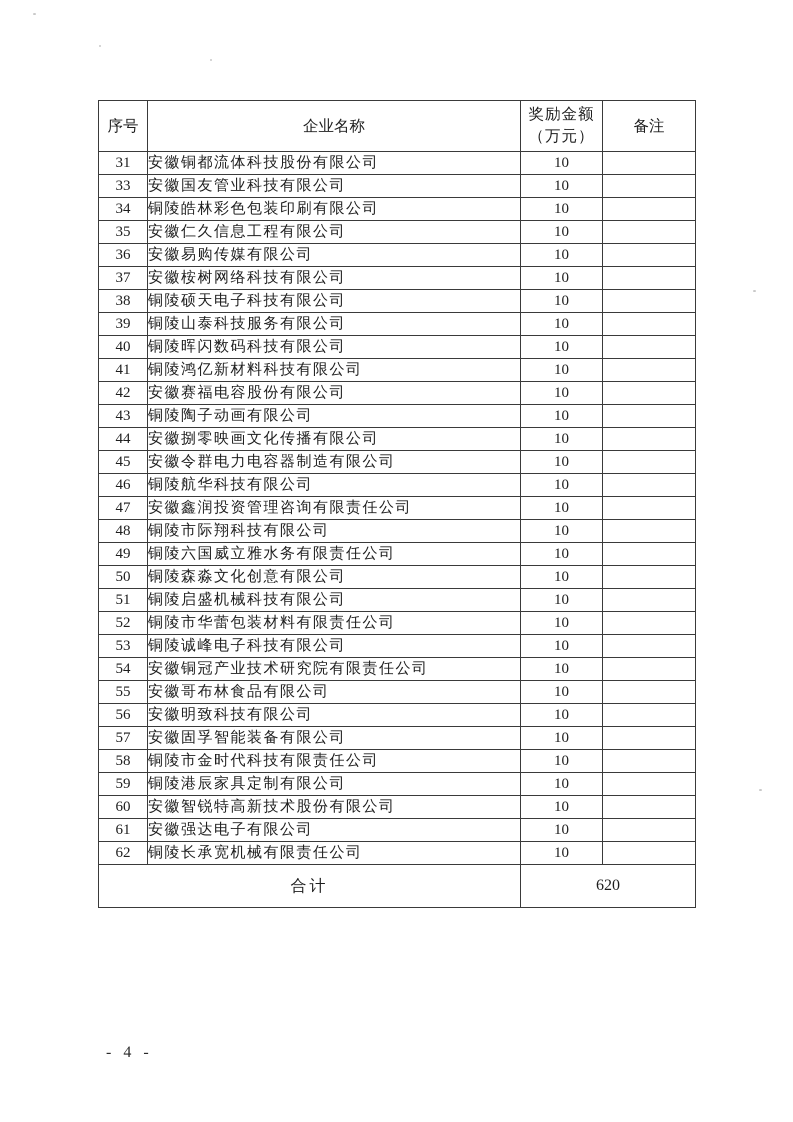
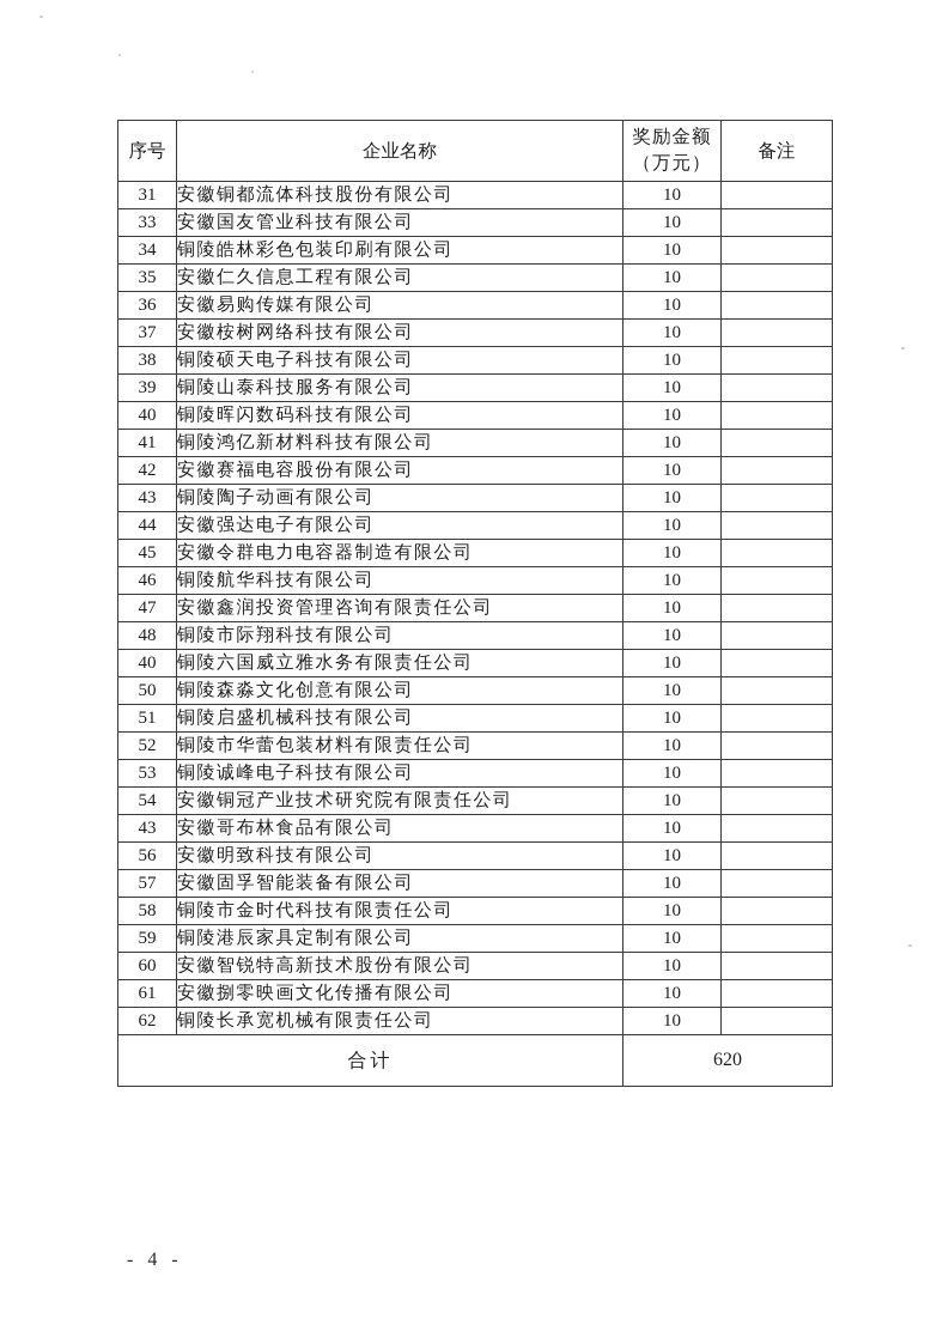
  序号	企业名称	奖励金额 （万元）	备注
  31	安徽铜都流体科技股份有限公司	10
  33	安徽国友管业科技有限公司	10
  34	铜陵皓林彩色包装印刷有限公司	10
  35	安徽仁久信息工程有限公司	10
  36	安徽易购传媒有限公司	10
  37	安徽桉树网络科技有限公司	10
  38	铜陵硕天电子科技有限公司	10
  39	铜陵山泰科技服务有限公司	10
  40	铜陵晖闪数码科技有限公司	10
  41	铜陵鸿亿新材料科技有限公司	10
  42	安徽赛福电容股份有限公司	10
  43	铜陵陶子动画有限公司	10
- 44	安徽捌零映画文化传播有限公司	10
+ 44	安徽强达电子有限公司	10
  45	安徽令群电力电容器制造有限公司	10
  46	铜陵航华科技有限公司	10
  47	安徽鑫润投资管理咨询有限责任公司	10
  48	铜陵市际翔科技有限公司	10
- 49	铜陵六国威立雅水务有限责任公司	10
+ 40	铜陵六国威立雅水务有限责任公司	10
  50	铜陵森淼文化创意有限公司	10
  51	铜陵启盛机械科技有限公司	10
  52	铜陵市华蕾包装材料有限责任公司	10
  53	铜陵诚峰电子科技有限公司	10
  54	安徽铜冠产业技术研究院有限责任公司	10
- 55	安徽哥布林食品有限公司	10
+ 43	安徽哥布林食品有限公司	10
  56	安徽明致科技有限公司	10
  57	安徽固孚智能装备有限公司	10
  58	铜陵市金时代科技有限责任公司	10
  59	铜陵港辰家具定制有限公司	10
  60	安徽智锐特高新技术股份有限公司	10
- 61	安徽强达电子有限公司	10
+ 61	安徽捌零映画文化传播有限公司	10
  62	铜陵长承宽机械有限责任公司	10
  合计	620
  - 4 -
